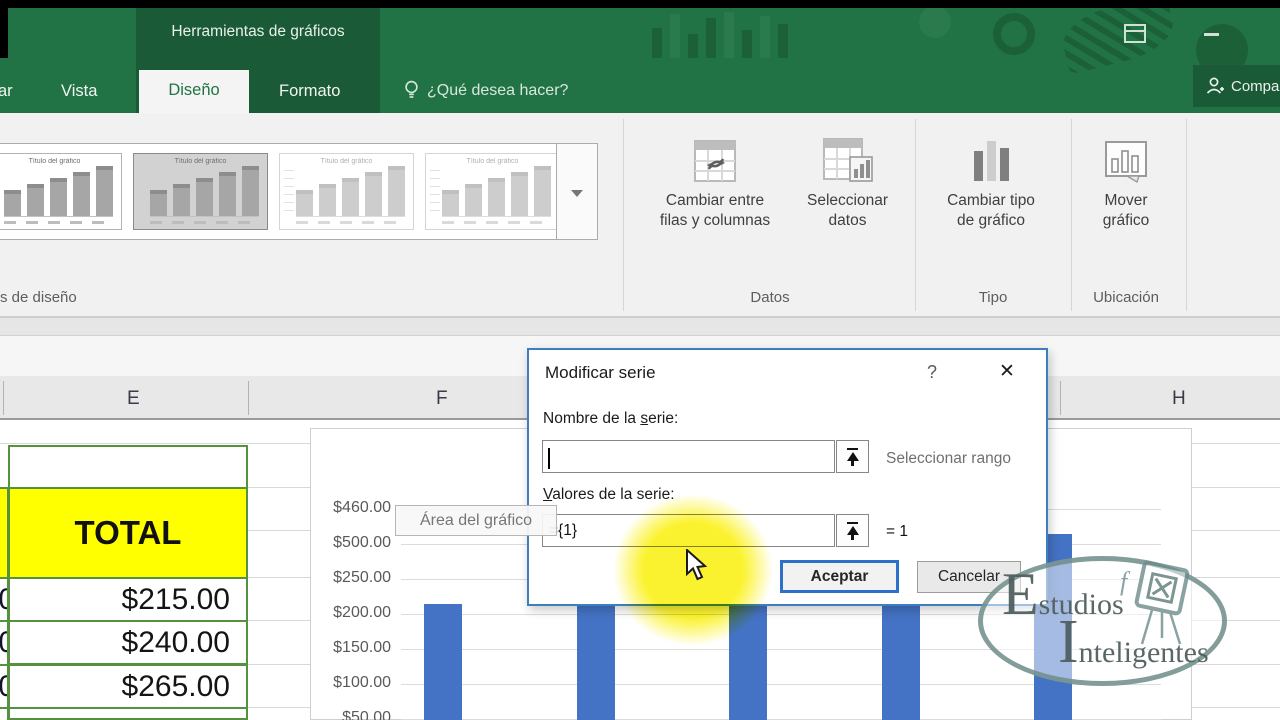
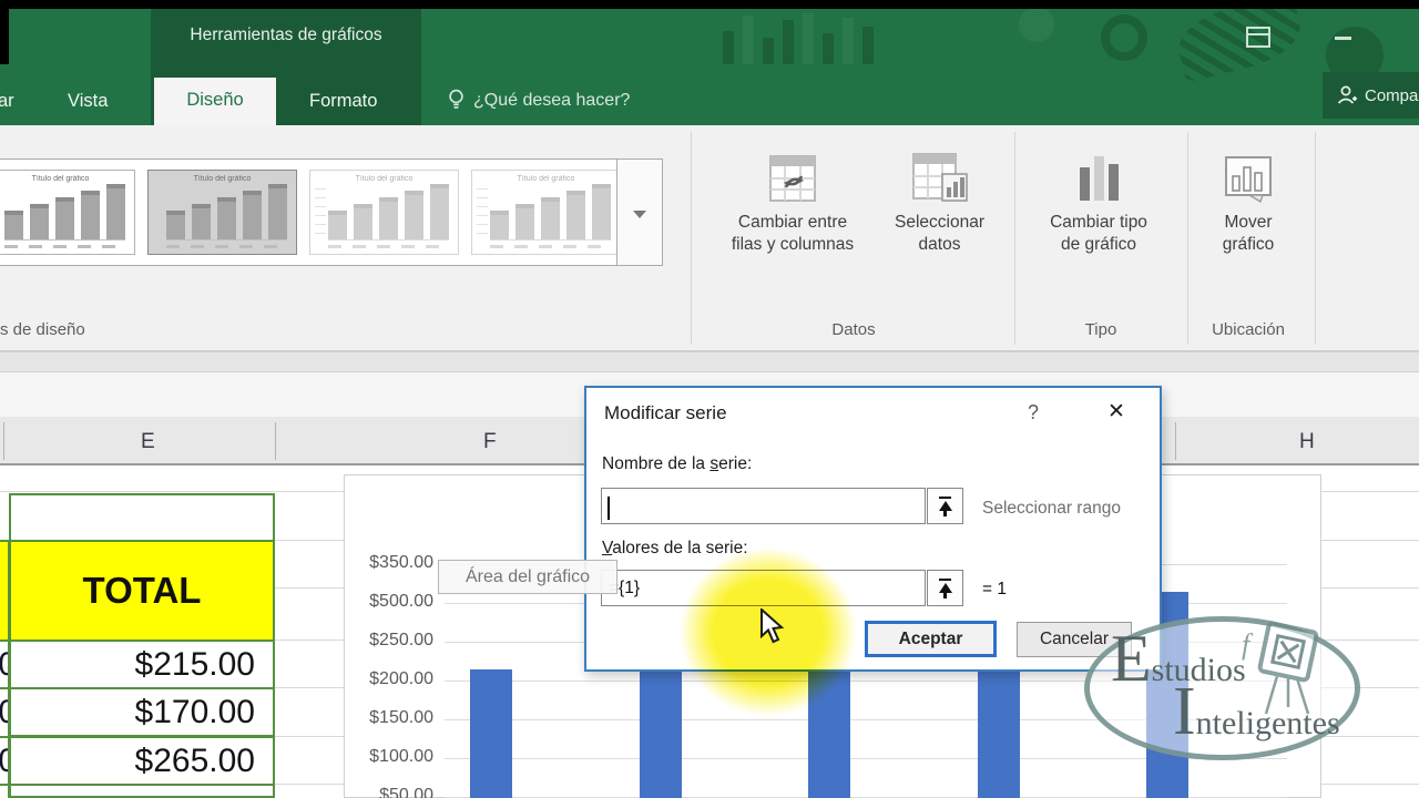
  Herramientas de gráficos
  ar
  Vista
  Diseño
  Formato
  ¿Qué desea hacer?
  s de diseño
  Cambiar entre
  filas y columnas
  Seleccionar
  datos
  Datos
  Cambiar tipo
  de gráfico
  Tipo
  Mover
  gráfico
  Ubicación
  E
  F
  H
- $460.00
+ $350.00
  $500.00
  $250.00
  $200.00
  $150.00
  $100.00
  $50.00
  TOTAL
  $215.00
- $240.00
+ $170.00
  $265.00
  0
  0
  0
  Modificar serie
  ?
  ✕
  Nombre de la serie:
  Seleccionar rango
  Valores de la serie:
  {1}
  = 1
  Aceptar
  Cancelar
  Área del gráfico
  Estudios
  Inteligentes
  f
